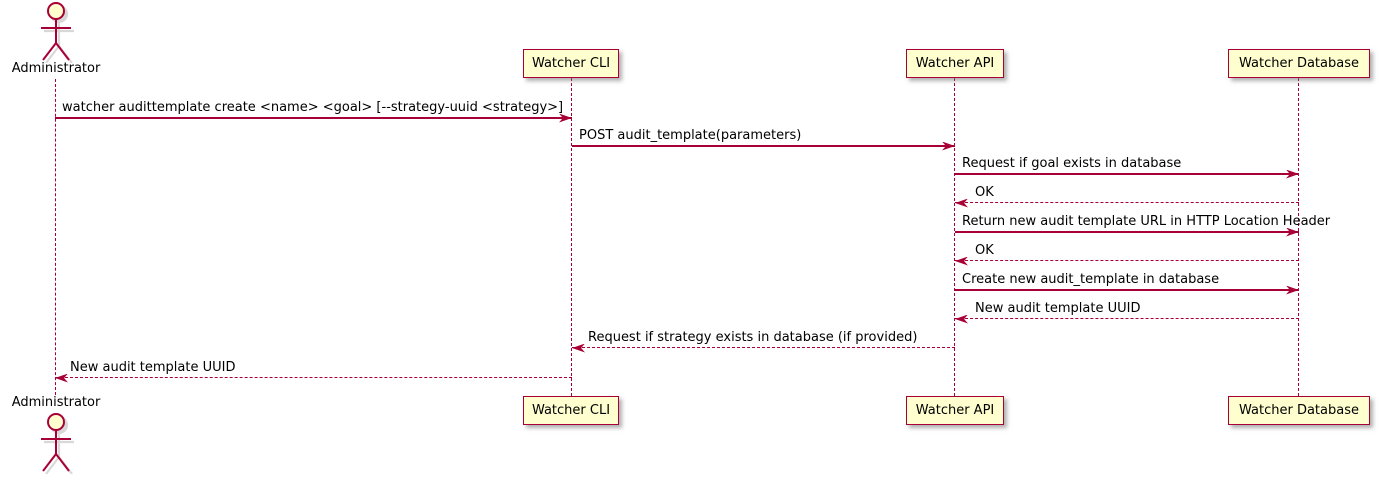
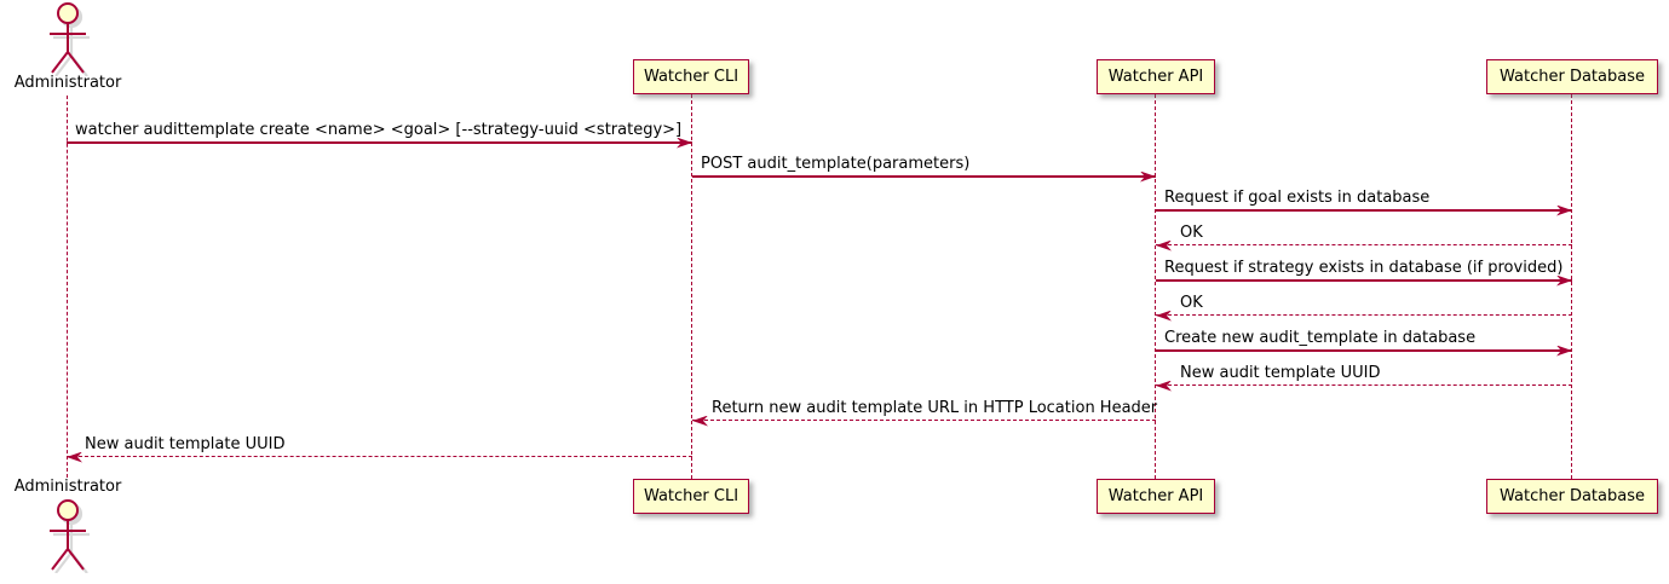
  Administrator
  Watcher CLI
  Watcher API
  Watcher Database
  Watcher CLI
  Watcher API
  Watcher Database
  watcher audittemplate create <name> <goal> [--strategy-uuid <strategy>]
  POST audit_template(parameters)
  Request if goal exists in database
  OK
- Return new audit template URL in HTTP Location Header
+ Request if strategy exists in database (if provided)
  OK
  Create new audit_template in database
  New audit template UUID
- Request if strategy exists in database (if provided)
+ Return new audit template URL in HTTP Location Header
  New audit template UUID
  Administrator
